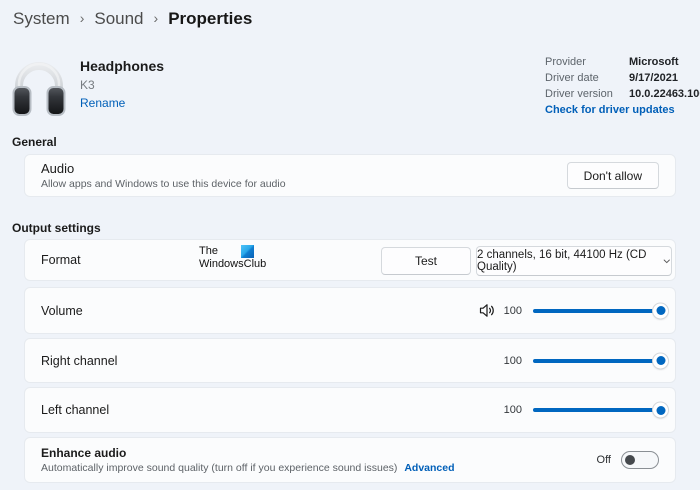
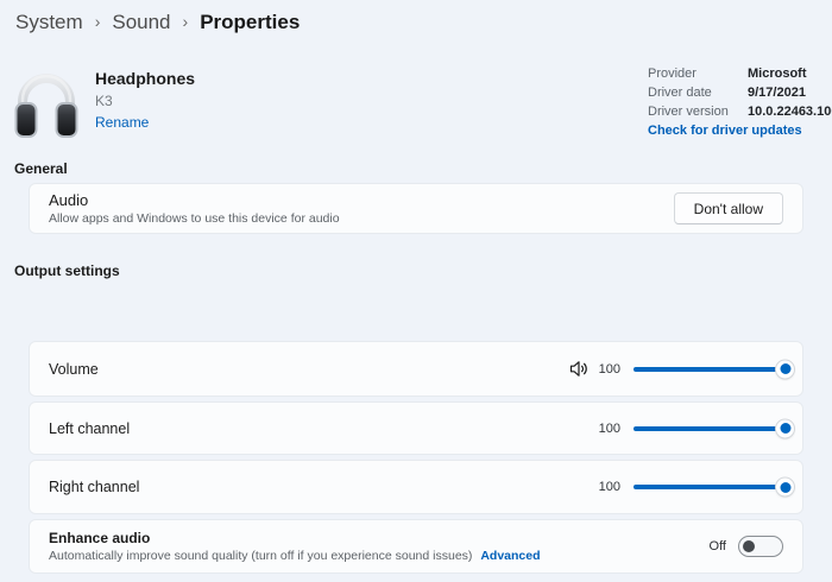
  System
  ›
  Sound
  ›
  Properties
  Headphones
  K3
  Rename
  Provider
  Microsoft
  Driver date
  9/17/2021
  Driver version
  10.0.22463.10
  Check for driver updates
  General
  Audio
  Allow apps and Windows to use this device for audio
  Don't allow
  Output settings
- Format
- The
- WindowsClub
- Test
- 2 channels, 16 bit, 44100 Hz (CD Quality)
  Volume
  100
- Right channel
+ Left channel
  100
- Left channel
+ Right channel
  100
  Enhance audio
  Automatically improve sound quality (turn off if you experience sound issues) Advanced
  Off
